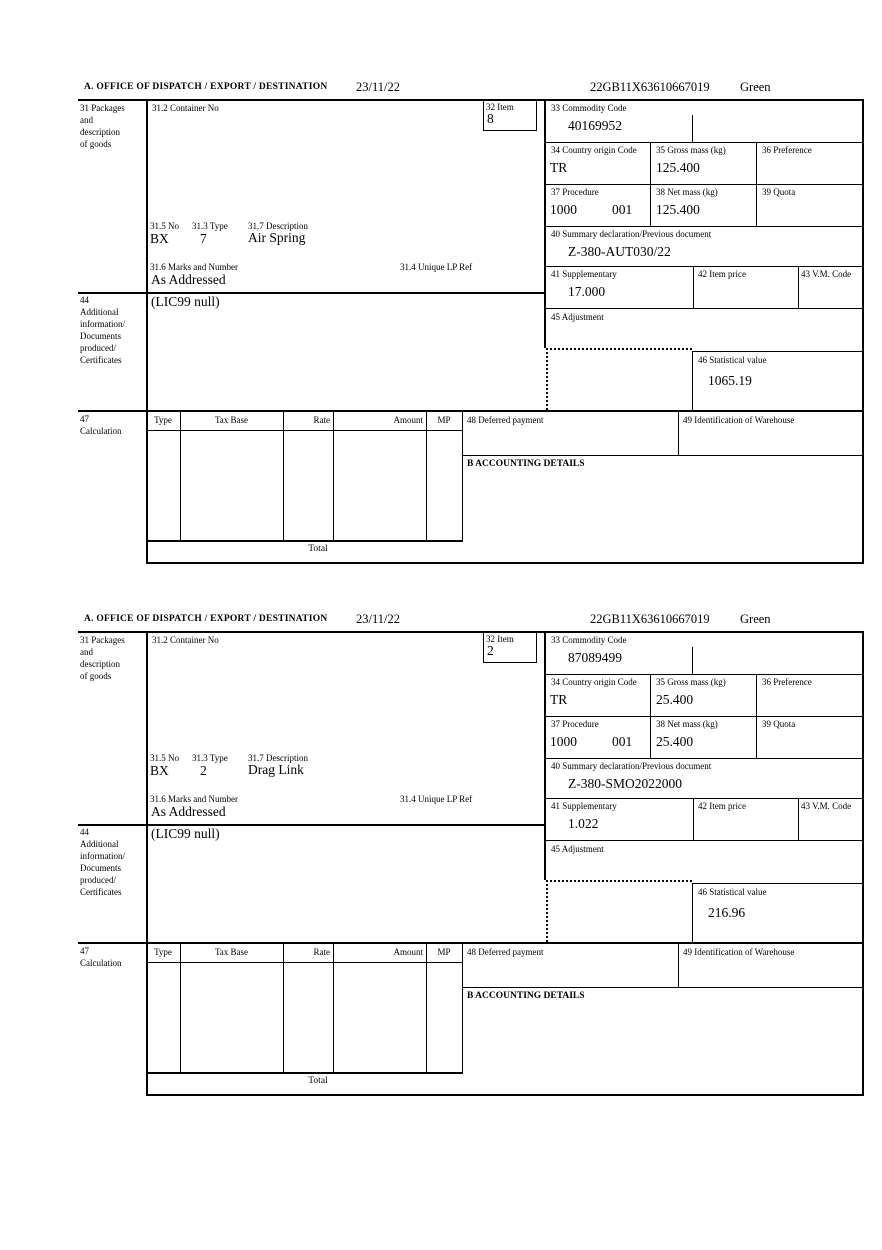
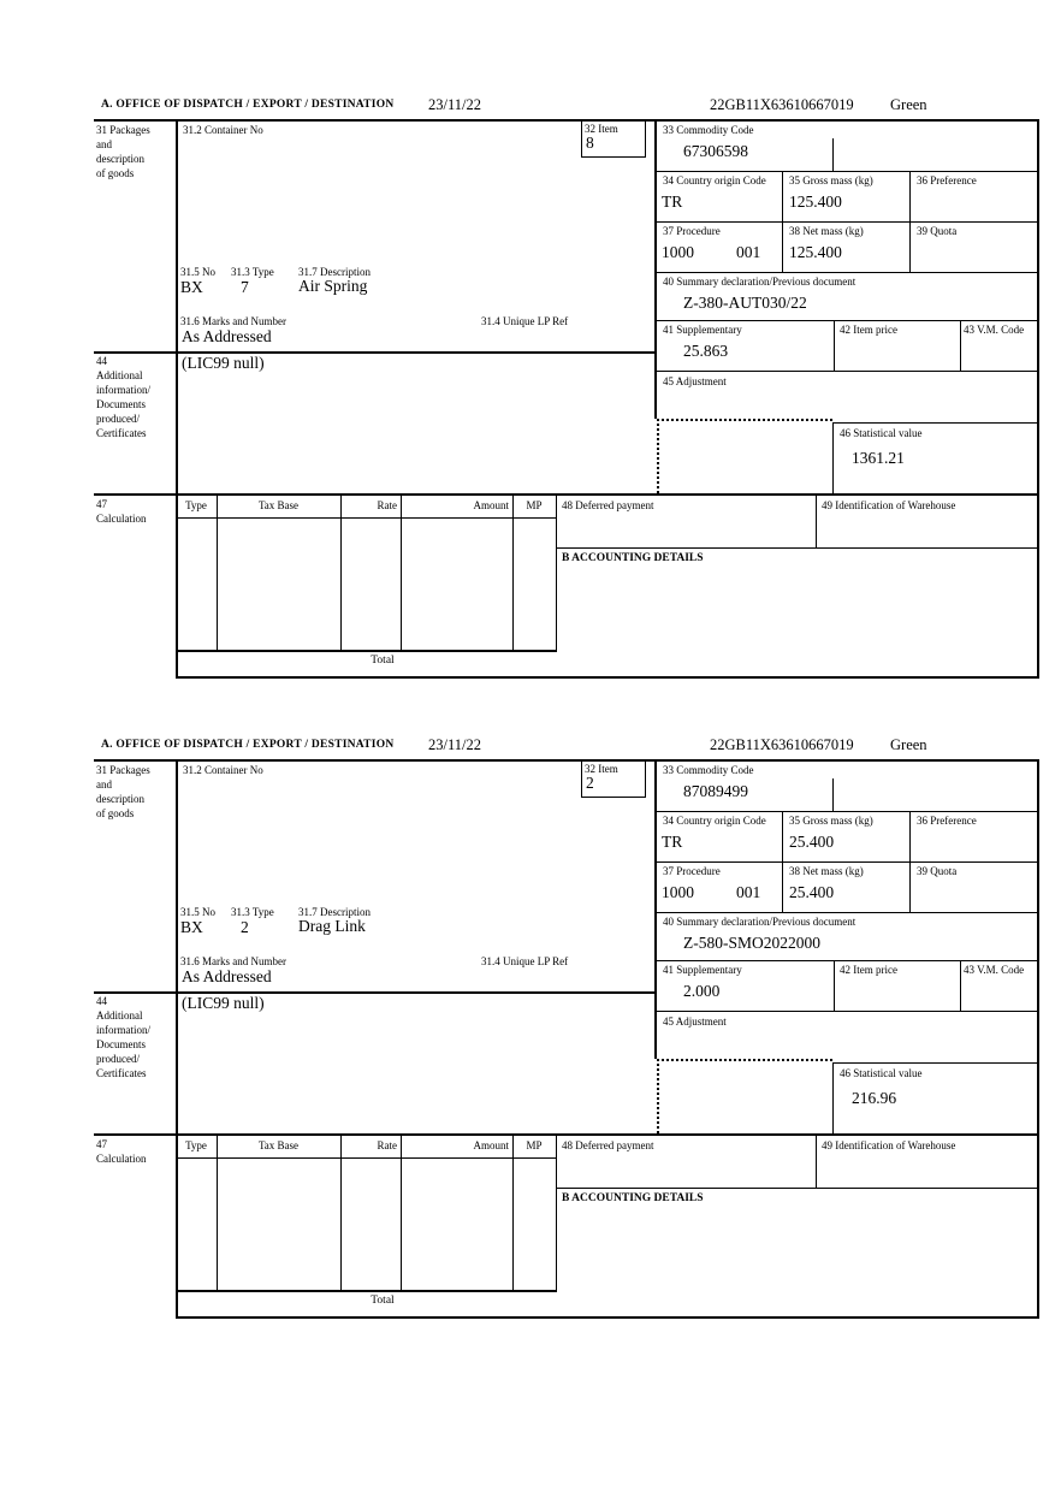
  A. OFFICE OF DISPATCH / EXPORT / DESTINATION
  23/11/22
  22GB11X63610667019
  Green
  31 Packages
  and
  description
  of goods
  31.2 Container No
  32 Item
  8
  33 Commodity Code
- 40169952
+ 67306598
  34 Country origin Code
  TR
  35 Gross mass (kg)
  125.400
  36 Preference
  37 Procedure
  1000
  001
  38 Net mass (kg)
  125.400
  39 Quota
  31.5 No
  31.3 Type
  31.7 Description
  BX
  7
  Air Spring
  31.6 Marks and Number
  31.4 Unique LP Ref
  As Addressed
  40 Summary declaration/Previous document
  Z-380-AUT030/22
  41 Supplementary
- 17.000
+ 25.863
  42 Item price
  43 V.M. Code
  44
  Additional
  information/
  Documents
  produced/
  Certificates
  (LIC99 null)
  45 Adjustment
  46 Statistical value
- 1065.19
+ 1361.21
  47
  Calculation
  Type
  Tax Base
  Rate
  Amount
  MP
  48 Deferred payment
  49 Identification of Warehouse
  B ACCOUNTING DETAILS
  Total
  A. OFFICE OF DISPATCH / EXPORT / DESTINATION
  23/11/22
  22GB11X63610667019
  Green
  31 Packages
  and
  description
  of goods
  31.2 Container No
  32 Item
  2
  33 Commodity Code
  87089499
  34 Country origin Code
  TR
  35 Gross mass (kg)
  25.400
  36 Preference
  37 Procedure
  1000
  001
  38 Net mass (kg)
  25.400
  39 Quota
  31.5 No
  31.3 Type
  31.7 Description
  BX
  2
  Drag Link
  31.6 Marks and Number
  31.4 Unique LP Ref
  As Addressed
  40 Summary declaration/Previous document
- Z-380-SMO2022000
+ Z-580-SMO2022000
  41 Supplementary
- 1.022
+ 2.000
  42 Item price
  43 V.M. Code
  44
  Additional
  information/
  Documents
  produced/
  Certificates
  (LIC99 null)
  45 Adjustment
  46 Statistical value
  216.96
  47
  Calculation
  Type
  Tax Base
  Rate
  Amount
  MP
  48 Deferred payment
  49 Identification of Warehouse
  B ACCOUNTING DETAILS
  Total
